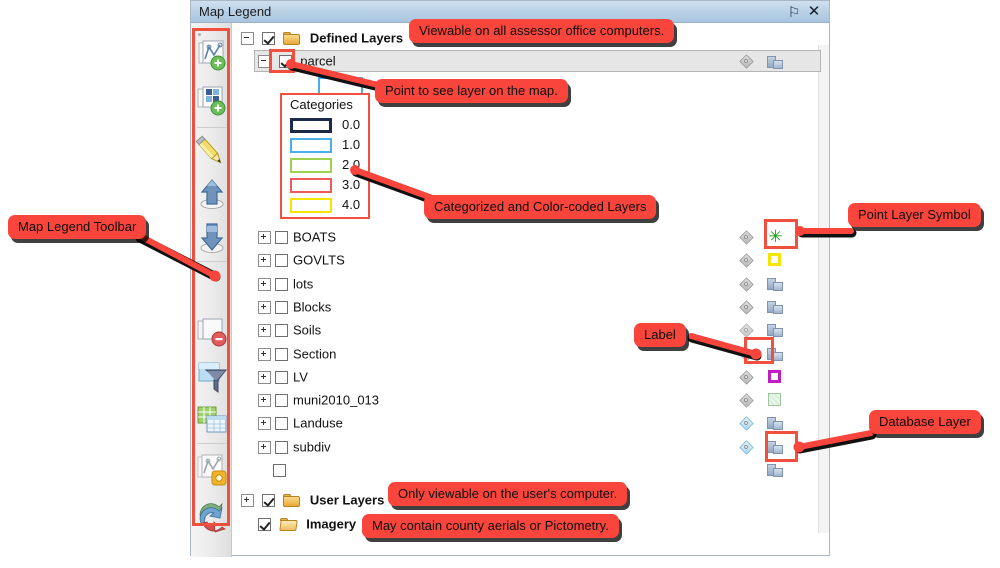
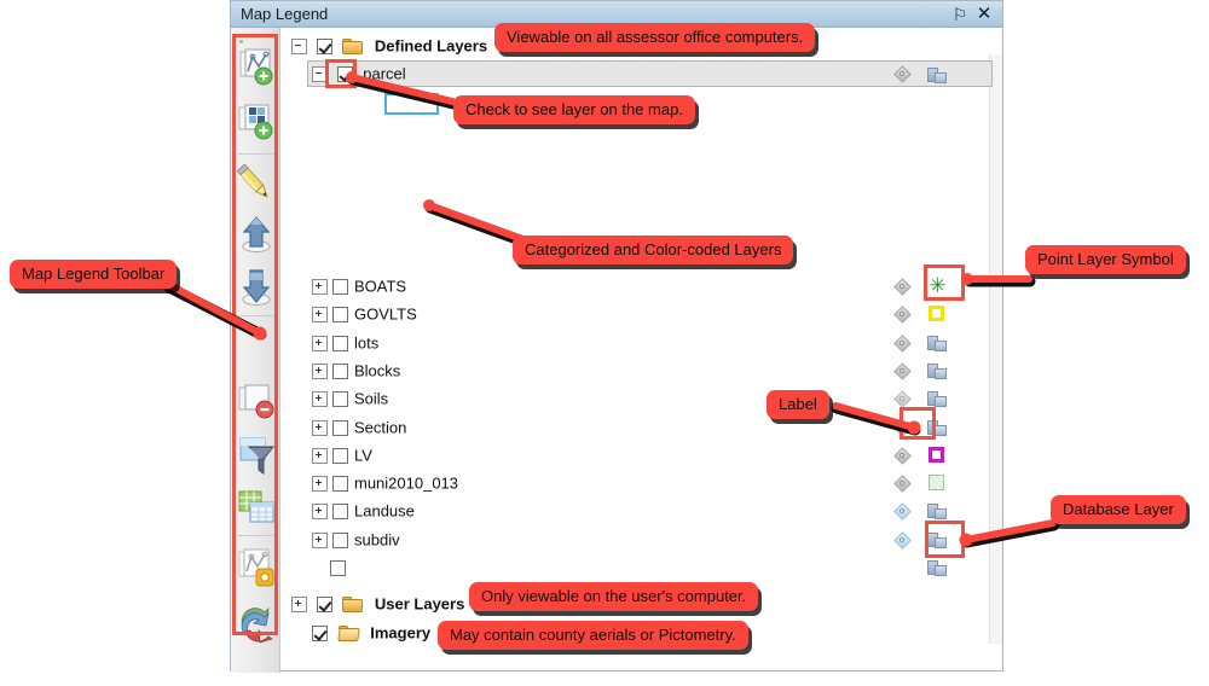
  Map Legend
  ⚐
  ✕
  Defined Layers
  parcel
- Categories
- 0.0
- 1.0
- 2.0
- 3.0
- 4.0
  BOATS
  ✳
  GOVLTS
  lots
  Blocks
  Soils
  Section
  LV
  muni2010_013
  Landuse
  subdiv
  User Layers
  Imagery
  Viewable on all assessor office computers.
- Point to see layer on the map.
+ Check to see layer on the map.
  Categorized and Color-coded Layers
  Map Legend Toolbar
  Point Layer Symbol
  Label
  Database Layer
  Only viewable on the user's computer.
  May contain county aerials or Pictometry.
